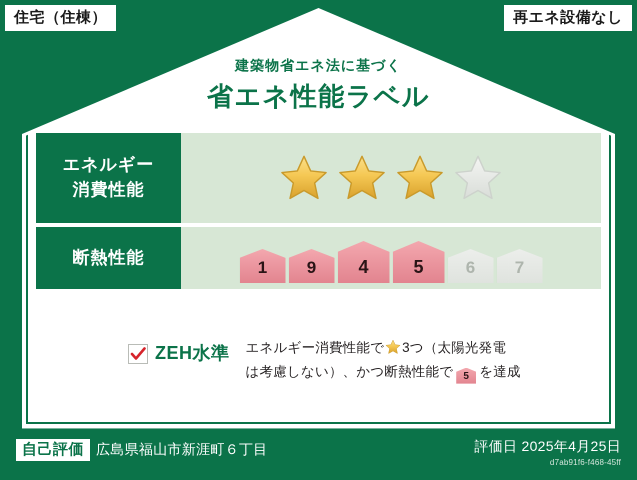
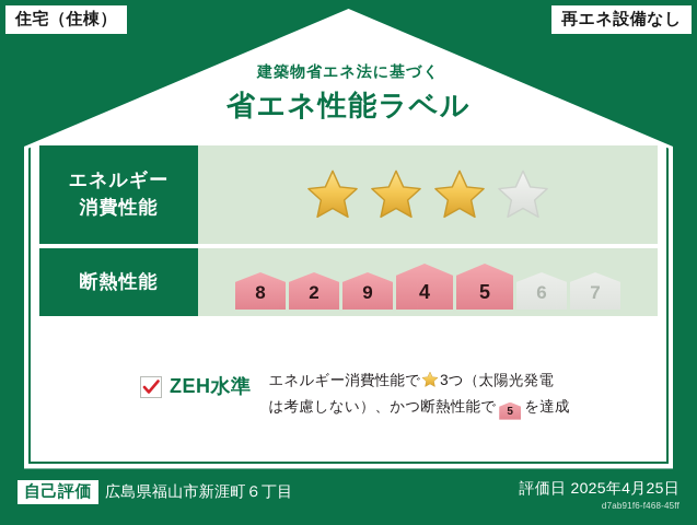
  住宅（住棟）
  再エネ設備なし
  建築物省エネ法に基づく
  省エネ性能ラベル
  エネルギー
  消費性能
  断熱性能
- 1
+ 8
+ 2
  9
  4
  5
  6
  7
  ZEH水準
  エネルギー消費性能で 3つ（太陽光発電
  は考慮しない）、かつ断熱性能で 5 を達成
  自己評価
  広島県福山市新涯町６丁目
  評価日 2025年4月25日
  d7ab91f6-f468-45ff
